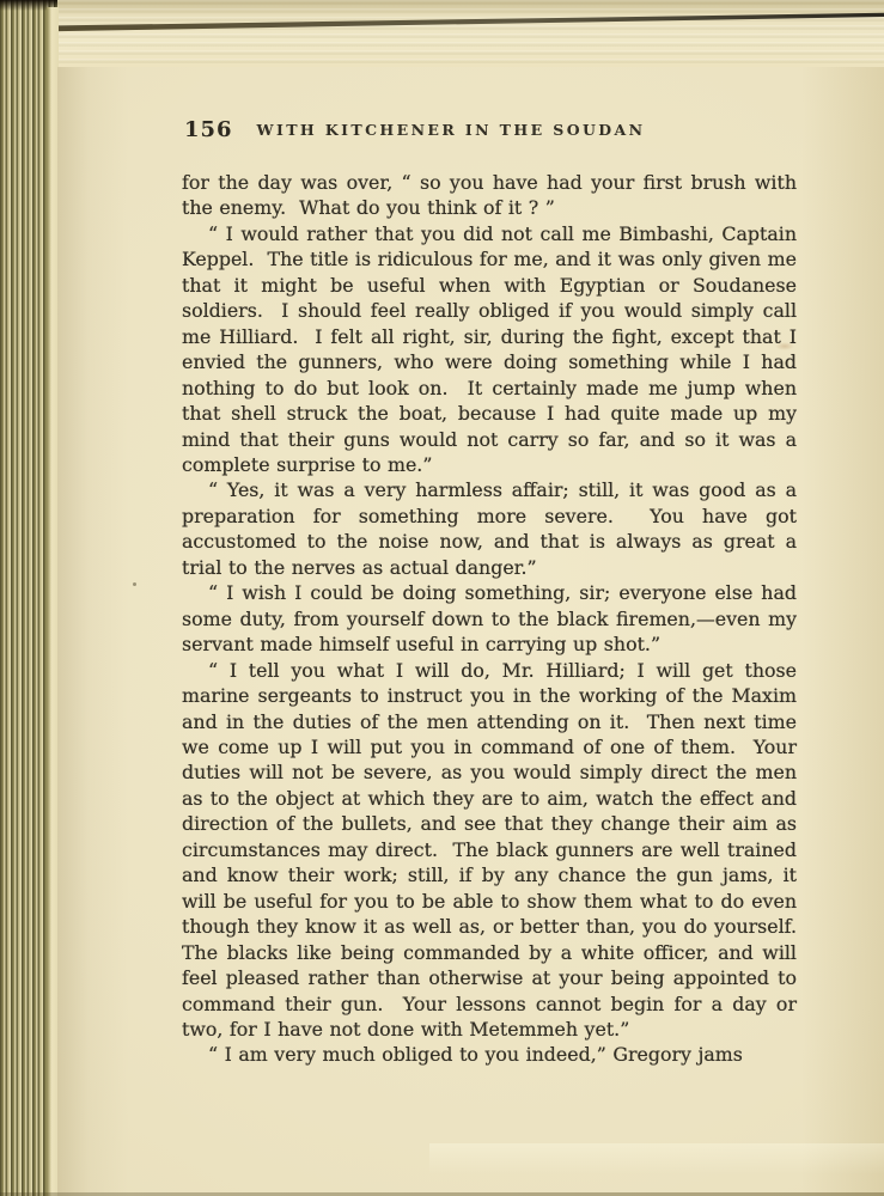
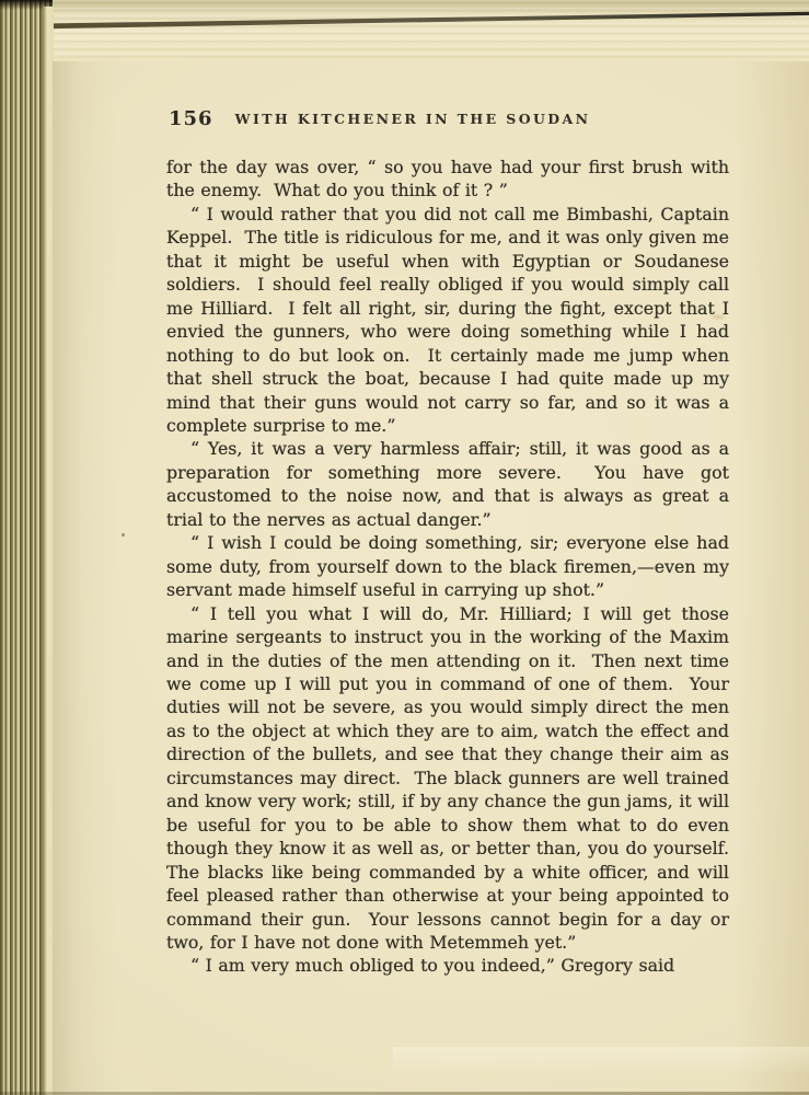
  156
  WITH KITCHENER IN THE SOUDAN
  for the day was over, “ so you have had your first brush with the enemy. What do you think of it ? ”
  “ I would rather that you did not call me Bimbashi, Captain Keppel. The title is ridiculous for me, and it was only given me that it might be useful when with Egyptian or Soudanese soldiers. I should feel really obliged if you would simply call me Hilliard. I felt all right, sir, during the fight, except that I envied the gunners, who were doing something while I had nothing to do but look on. It certainly made me jump when that shell struck the boat, because I had quite made up my mind that their guns would not carry so far, and so it was a complete surprise to me.”
  “ Yes, it was a very harmless affair; still, it was good as a preparation for something more severe. You have got accustomed to the noise now, and that is always as great a trial to the nerves as actual danger.”
  “ I wish I could be doing something, sir; everyone else had some duty, from yourself down to the black firemen,—even my servant made himself useful in carrying up shot.”
- “ I tell you what I will do, Mr. Hilliard; I will get those marine sergeants to instruct you in the working of the Maxim and in the duties of the men attending on it. Then next time we come up I will put you in command of one of them. Your duties will not be severe, as you would simply direct the men as to the object at which they are to aim, watch the effect and direction of the bullets, and see that they change their aim as circumstances may direct. The black gunners are well trained and know their work; still, if by any chance the gun jams, it will be useful for you to be able to show them what to do even though they know it as well as, or better than, you do yourself. The blacks like being commanded by a white officer, and will feel pleased rather than otherwise at your being appointed to command their gun. Your lessons cannot begin for a day or two, for I have not done with Metemmeh yet.”
+ “ I tell you what I will do, Mr. Hilliard; I will get those marine sergeants to instruct you in the working of the Maxim and in the duties of the men attending on it. Then next time we come up I will put you in command of one of them. Your duties will not be severe, as you would simply direct the men as to the object at which they are to aim, watch the effect and direction of the bullets, and see that they change their aim as circumstances may direct. The black gunners are well trained and know very work; still, if by any chance the gun jams, it will be useful for you to be able to show them what to do even though they know it as well as, or better than, you do yourself. The blacks like being commanded by a white officer, and will feel pleased rather than otherwise at your being appointed to command their gun. Your lessons cannot begin for a day or two, for I have not done with Metemmeh yet.”
- “ I am very much obliged to you indeed,” Gregory jams
+ “ I am very much obliged to you indeed,” Gregory said
